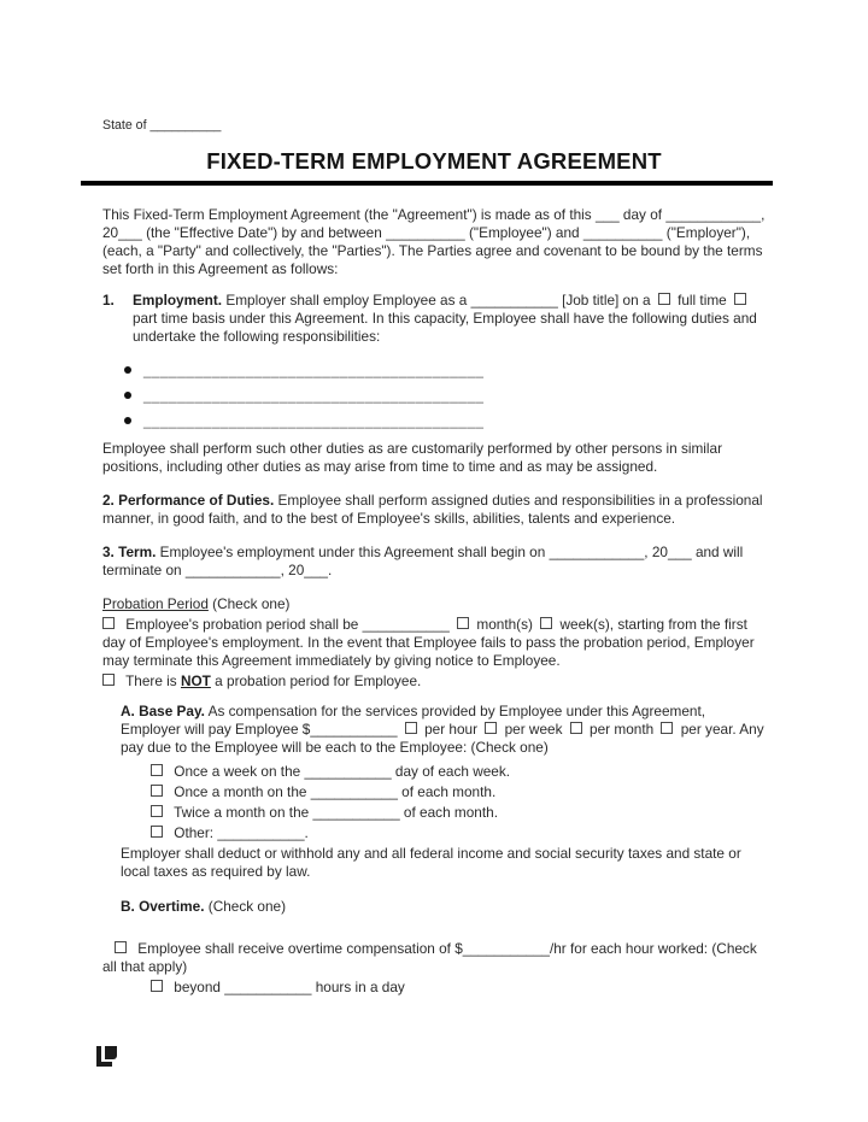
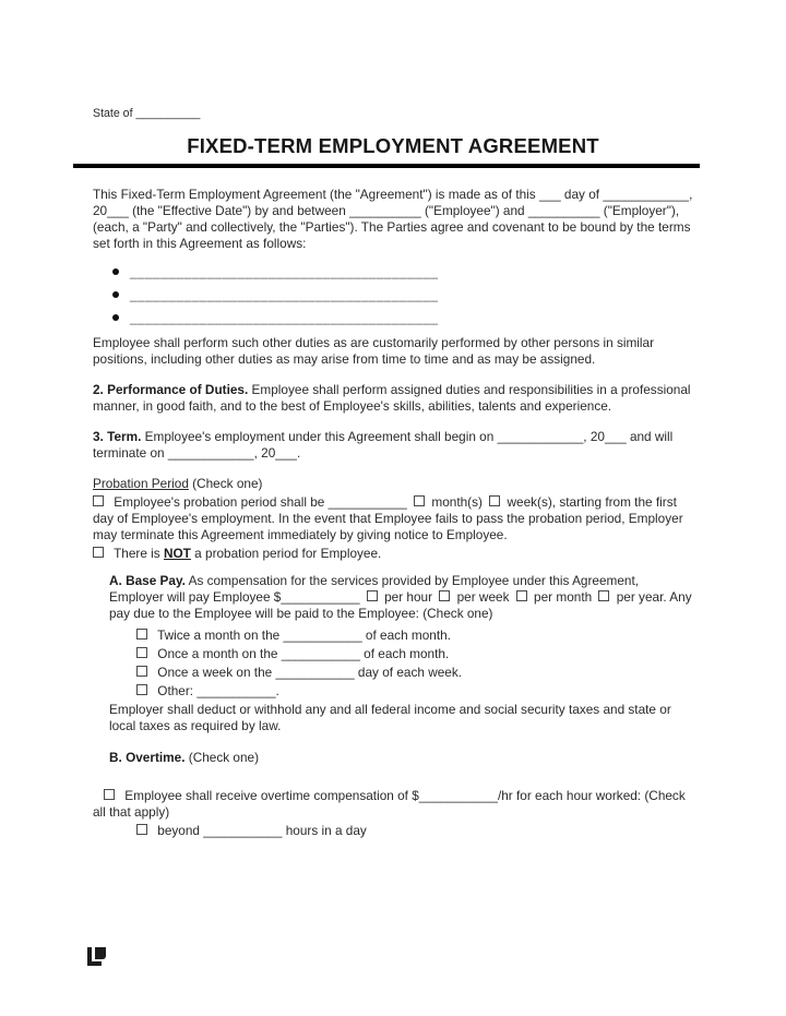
  State of __________
  FIXED-TERM EMPLOYMENT AGREEMENT
  This Fixed-Term Employment Agreement (the "Agreement") is made as of this ___ day of ____________, 20___ (the "Effective Date") by and between __________ ("Employee") and __________ ("Employer"), (each, a "Party" and collectively, the "Parties"). The Parties agree and covenant to be bound by the terms set forth in this Agreement as follows:
- 1.
- Employment. Employer shall employ Employee as a ___________ [Job title] on a full time part time basis under this Agreement. In this capacity, Employee shall have the following duties and undertake the following responsibilities:
  ________________________________________
  ________________________________________
  ________________________________________
  Employee shall perform such other duties as are customarily performed by other persons in similar positions, including other duties as may arise from time to time and as may be assigned.
  2. Performance of Duties. Employee shall perform assigned duties and responsibilities in a professional manner, in good faith, and to the best of Employee's skills, abilities, talents and experience.
  3. Term. Employee's employment under this Agreement shall begin on ____________, 20___ and will terminate on ____________, 20___.
  Probation Period (Check one)
  Employee's probation period shall be ___________ month(s) week(s), starting from the first day of Employee's employment. In the event that Employee fails to pass the probation period, Employer may terminate this Agreement immediately by giving notice to Employee.
  There is NOT a probation period for Employee.
- A. Base Pay. As compensation for the services provided by Employee under this Agreement, Employer will pay Employee $___________ per hour per week per month per year. Any pay due to the Employee will be each to the Employee: (Check one)
+ A. Base Pay. As compensation for the services provided by Employee under this Agreement, Employer will pay Employee $___________ per hour per week per month per year. Any pay due to the Employee will be paid to the Employee: (Check one)
- Once a week on the ___________ day of each week.
+ Twice a month on the ___________ of each month.
  Once a month on the ___________ of each month.
- Twice a month on the ___________ of each month.
+ Once a week on the ___________ day of each week.
  Other: ___________.
  Employer shall deduct or withhold any and all federal income and social security taxes and state or local taxes as required by law.
  B. Overtime. (Check one)
  Employee shall receive overtime compensation of $___________/hr for each hour worked: (Check all that apply)
  beyond ___________ hours in a day
